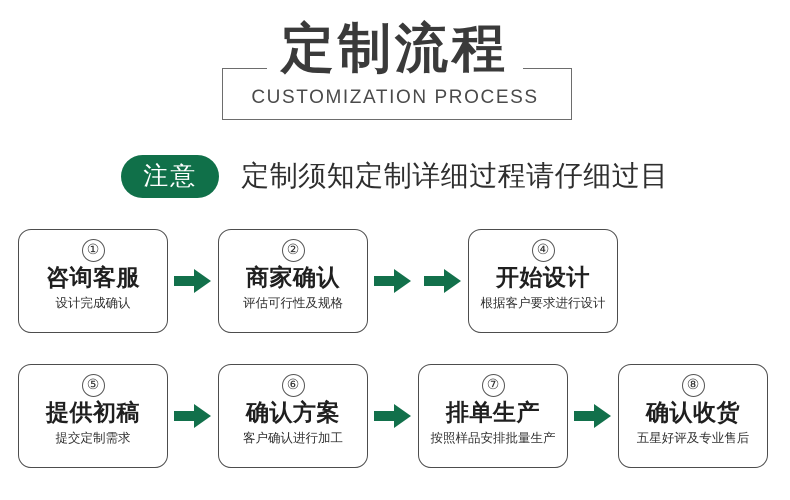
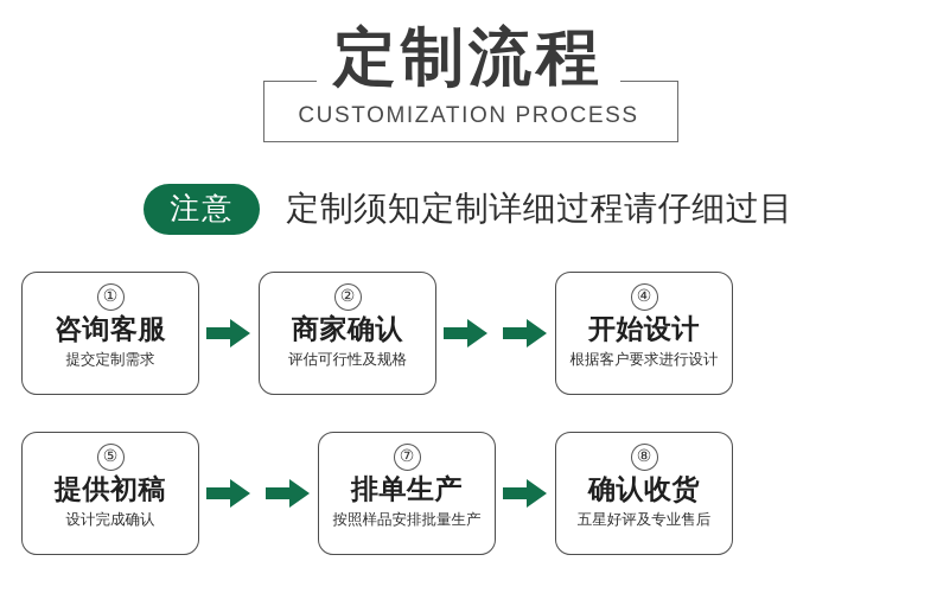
  定制流程
  CUSTOMIZATION PROCESS
  注意
  定制须知定制详细过程请仔细过目
  ①
  咨询客服
- 设计完成确认
+ 提交定制需求
  ②
  商家确认
  评估可行性及规格
  ④
  开始设计
  根据客户要求进行设计
  ⑤
  提供初稿
- 提交定制需求
+ 设计完成确认
- ⑥
- 确认方案
- 客户确认进行加工
  ⑦
  排单生产
  按照样品安排批量生产
  ⑧
  确认收货
  五星好评及专业售后
